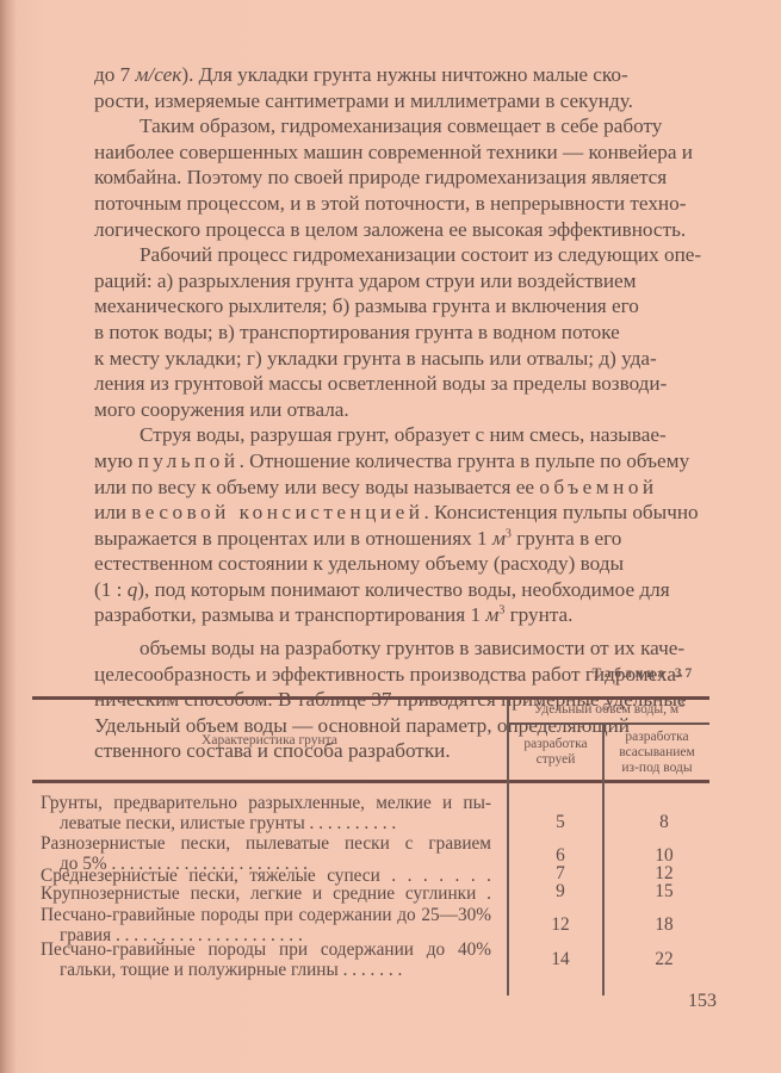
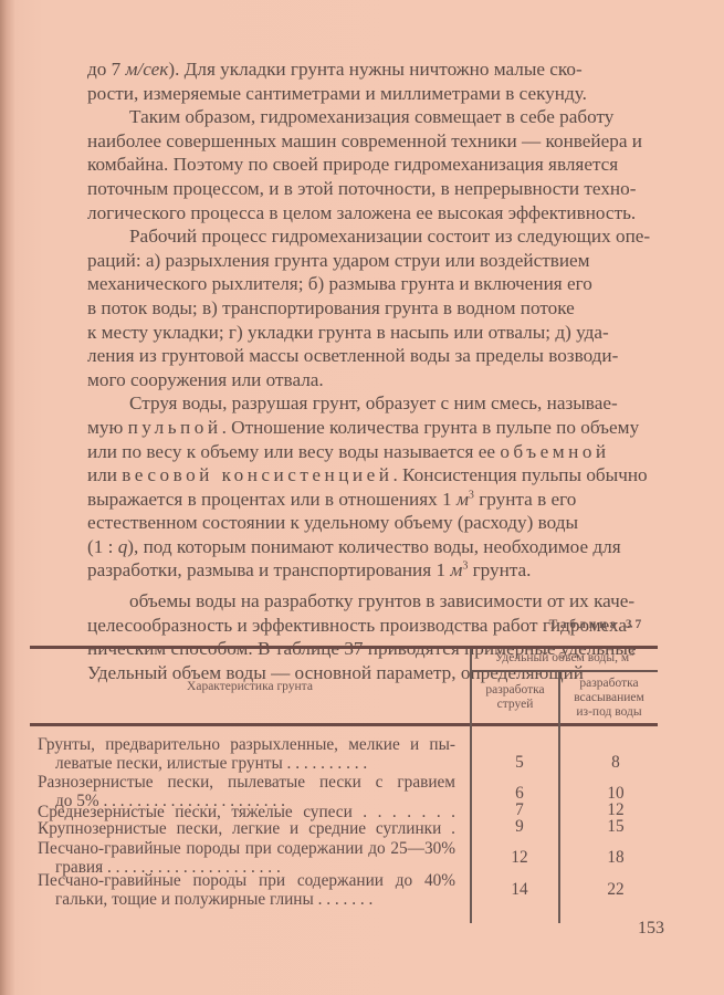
  до 7 м/сек). Для укладки грунта нужны ничтожно малые ско-
  рости, измеряемые сантиметрами и миллиметрами в секунду.
  Таким образом, гидромеханизация совмещает в себе работу
  наиболее совершенных машин современной техники — конвейера и
  комбайна. Поэтому по своей природе гидромеханизация является
  поточным процессом, и в этой поточности, в непрерывности техно-
  логического процесса в целом заложена ее высокая эффективность.
  Рабочий процесс гидромеханизации состоит из следующих опе-
  раций: а) разрыхления грунта ударом струи или воздействием
  механического рыхлителя; б) размыва грунта и включения его
  в поток воды; в) транспортирования грунта в водном потоке
  к месту укладки; г) укладки грунта в насыпь или отвалы; д) уда-
  ления из грунтовой массы осветленной воды за пределы возводи-
  мого сооружения или отвала.
  Струя воды, разрушая грунт, образует с ним смесь, называе-
  мую пульпой. Отношение количества грунта в пульпе по объему
  или по весу к объему или весу воды называется ее объемной
  или весовой консистенцией. Консистенция пульпы обычно
  выражается в процентах или в отношениях 1 м3 грунта в его
  естественном состоянии к удельному объему (расходу) воды
  (1 : q), под которым понимают количество воды, необходимое для
  разработки, размыва и транспортирования 1 м3 грунта.
  объемы воды на разработку грунтов в зависимости от их каче-
  целесообразность и эффективность производства работ гидромеха-
  Удельный объем воды — основной параметр, определяющий
- ственного состава и способа разработки.
  Таблица 37
  Характеристика грунта
  Удельный объем воды, м3
  разработка
  струей
  разработка
  всасыванием
  из-под воды
  Грунты, предварительно разрыхленные, мелкие и пы-
  леватые пески, илистые грунты . . . . . . . . . .
  5
  8
  Разнозернистые пески, пылеватые пески с гравием
  до 5% . . . . . . . . . . . . . . . . . . . . . .
  6
  10
  Среднезернистые пески, тяжелые супеси . . . . . . .
  7
  12
  Крупнозернистые пески, легкие и средние суглинки .
  9
  15
  Песчано-гравийные породы при содержании до 25—30%
  гравия . . . . . . . . . . . . . . . . . . . . .
  12
  18
  Песчано-гравийные породы при содержании до 40%
  гальки, тощие и полужирные глины . . . . . . .
  14
  22
  153
